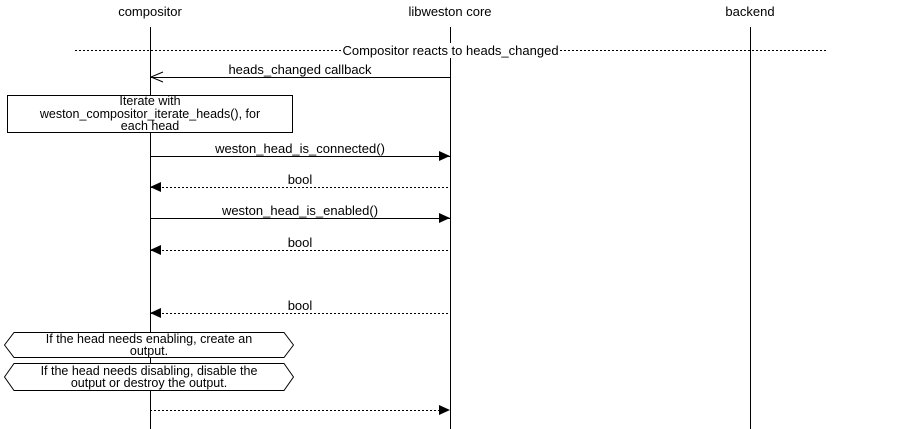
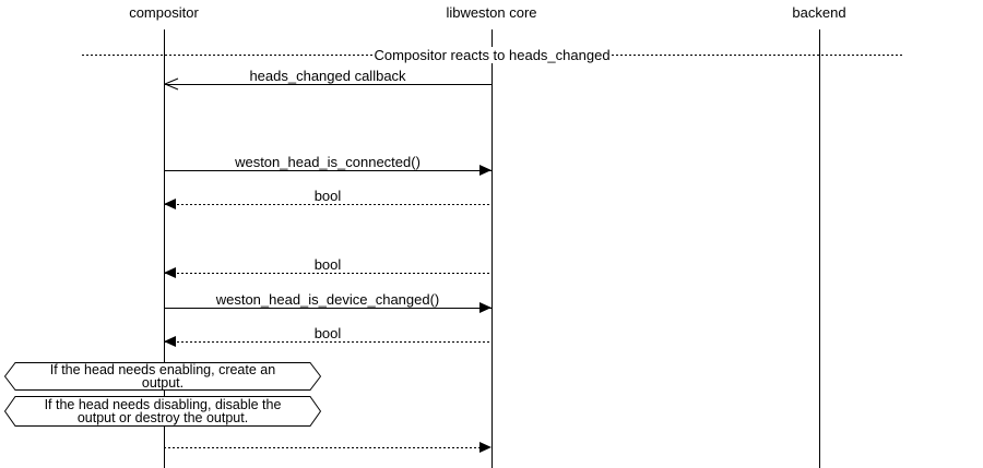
  compositor
  libweston core
  backend
  Compositor reacts to heads_changed
  heads_changed callback
- Iterate with
- weston_compositor_iterate_heads(), for
- each head
  weston_head_is_connected()
  bool
- weston_head_is_enabled()
  bool
+ weston_head_is_device_changed()
  bool
  If the head needs enabling, create an
  output.
  If the head needs disabling, disable the
  output or destroy the output.
